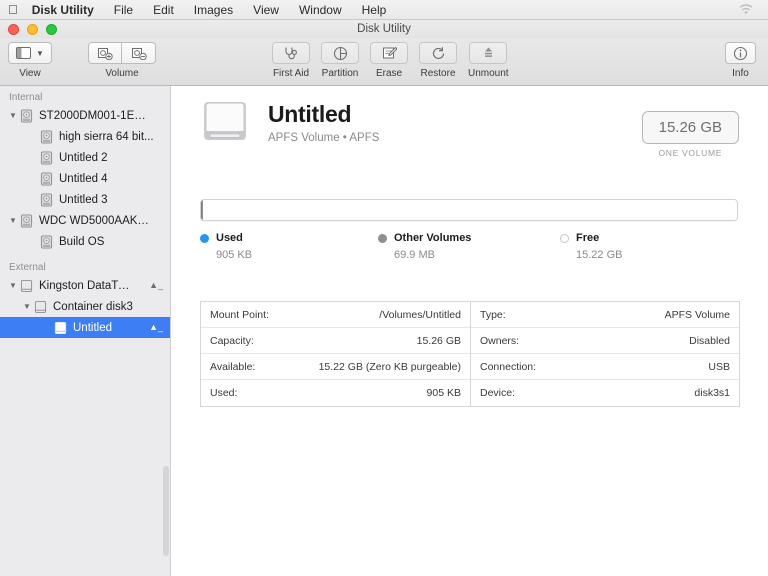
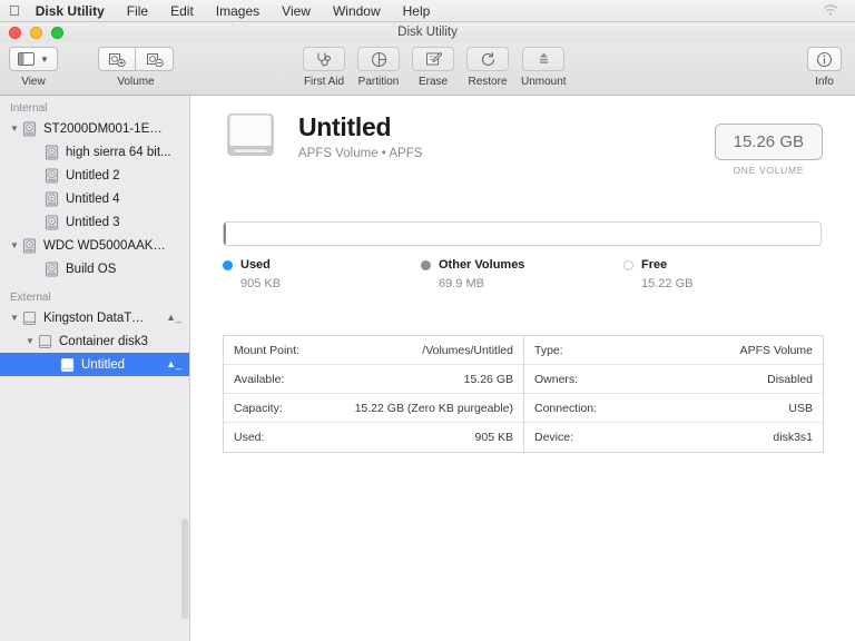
  
  Disk Utility
  File
  Edit
  Images
  View
  Window
  Help
  Disk Utility
  ▼
  View
  Volume
  First Aid
  Partition
  Erase
  Restore
  Unmount
  Info
  Internal
  ▼
  ST2000DM001-1ER1
  high sierra 64 bit...
  Untitled 2
  Untitled 4
  Untitled 3
  ▼
  WDC WD5000AAKX..
  Build OS
  External
  ▼
  Kingston DataTra.
  ▲_
  ▼
  Container disk3
  Untitled
  ▲_
  Untitled
  APFS Volume • APFS
  15.26 GB
  ONE VOLUME
  Used
  905 KB
  Other Volumes
  69.9 MB
  Free
  15.22 GB
  Mount Point:
  /Volumes/Untitled
- Capacity:
+ Available:
  15.26 GB
- Available:
+ Capacity:
  15.22 GB (Zero KB purgeable)
  Used:
  905 KB
  Type:
  APFS Volume
  Owners:
  Disabled
  Connection:
  USB
  Device:
  disk3s1
